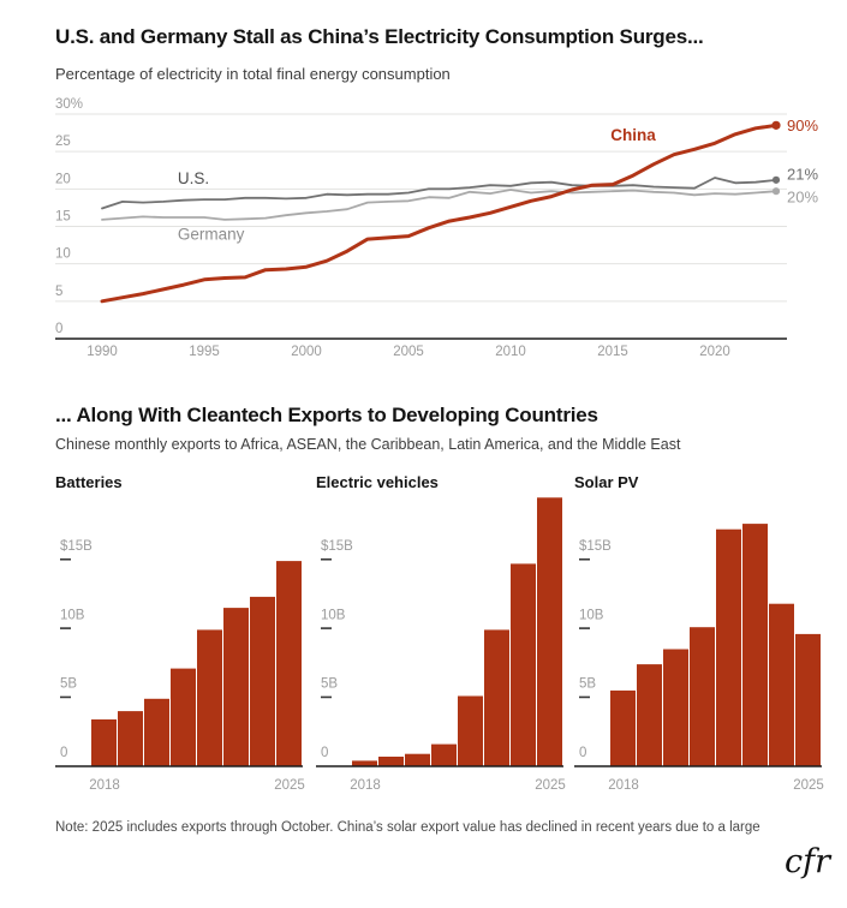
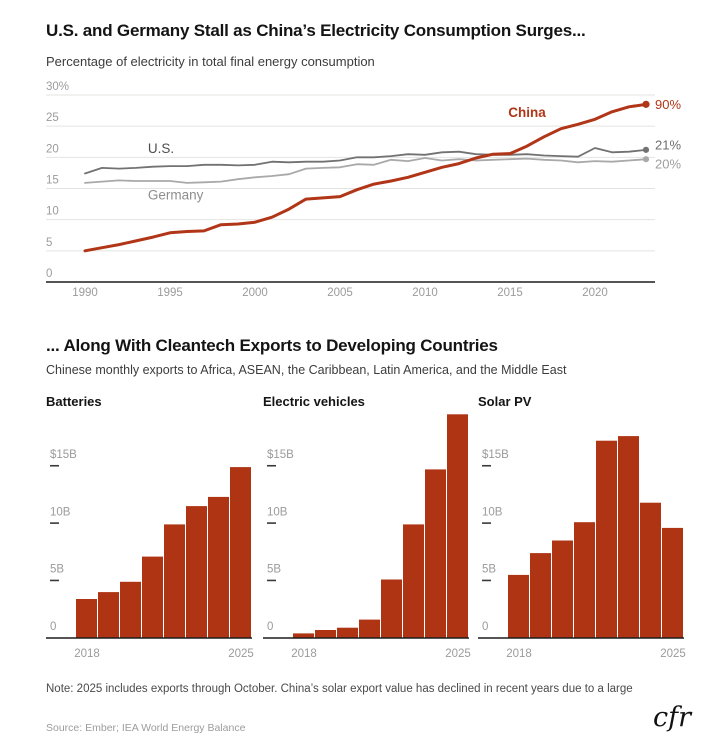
  U.S. and Germany Stall as China’s Electricity Consumption Surges...
  Percentage of electricity in total final energy consumption
  30%
  25
  20
  15
  10
  5
  0
  1990
  1995
  2000
  2005
  2010
  2015
  2020
  20%
  21%
  90%
  U.S.
  Germany
  China
  ... Along With Cleantech Exports to Developing Countries
  Chinese monthly exports to Africa, ASEAN, the Caribbean, Latin America, and the Middle East
  Batteries
  Electric vehicles
  Solar PV
  $15B
  10B
  5B
  0
  2018
  2025
  $15B
  10B
  5B
  0
  2018
  2025
  $15B
  10B
  5B
  0
  2018
  2025
  Note: 2025 includes exports through October. China’s solar export value has declined in recent years due to a large
+ Source: Ember; IEA World Energy Balance
  cfr
